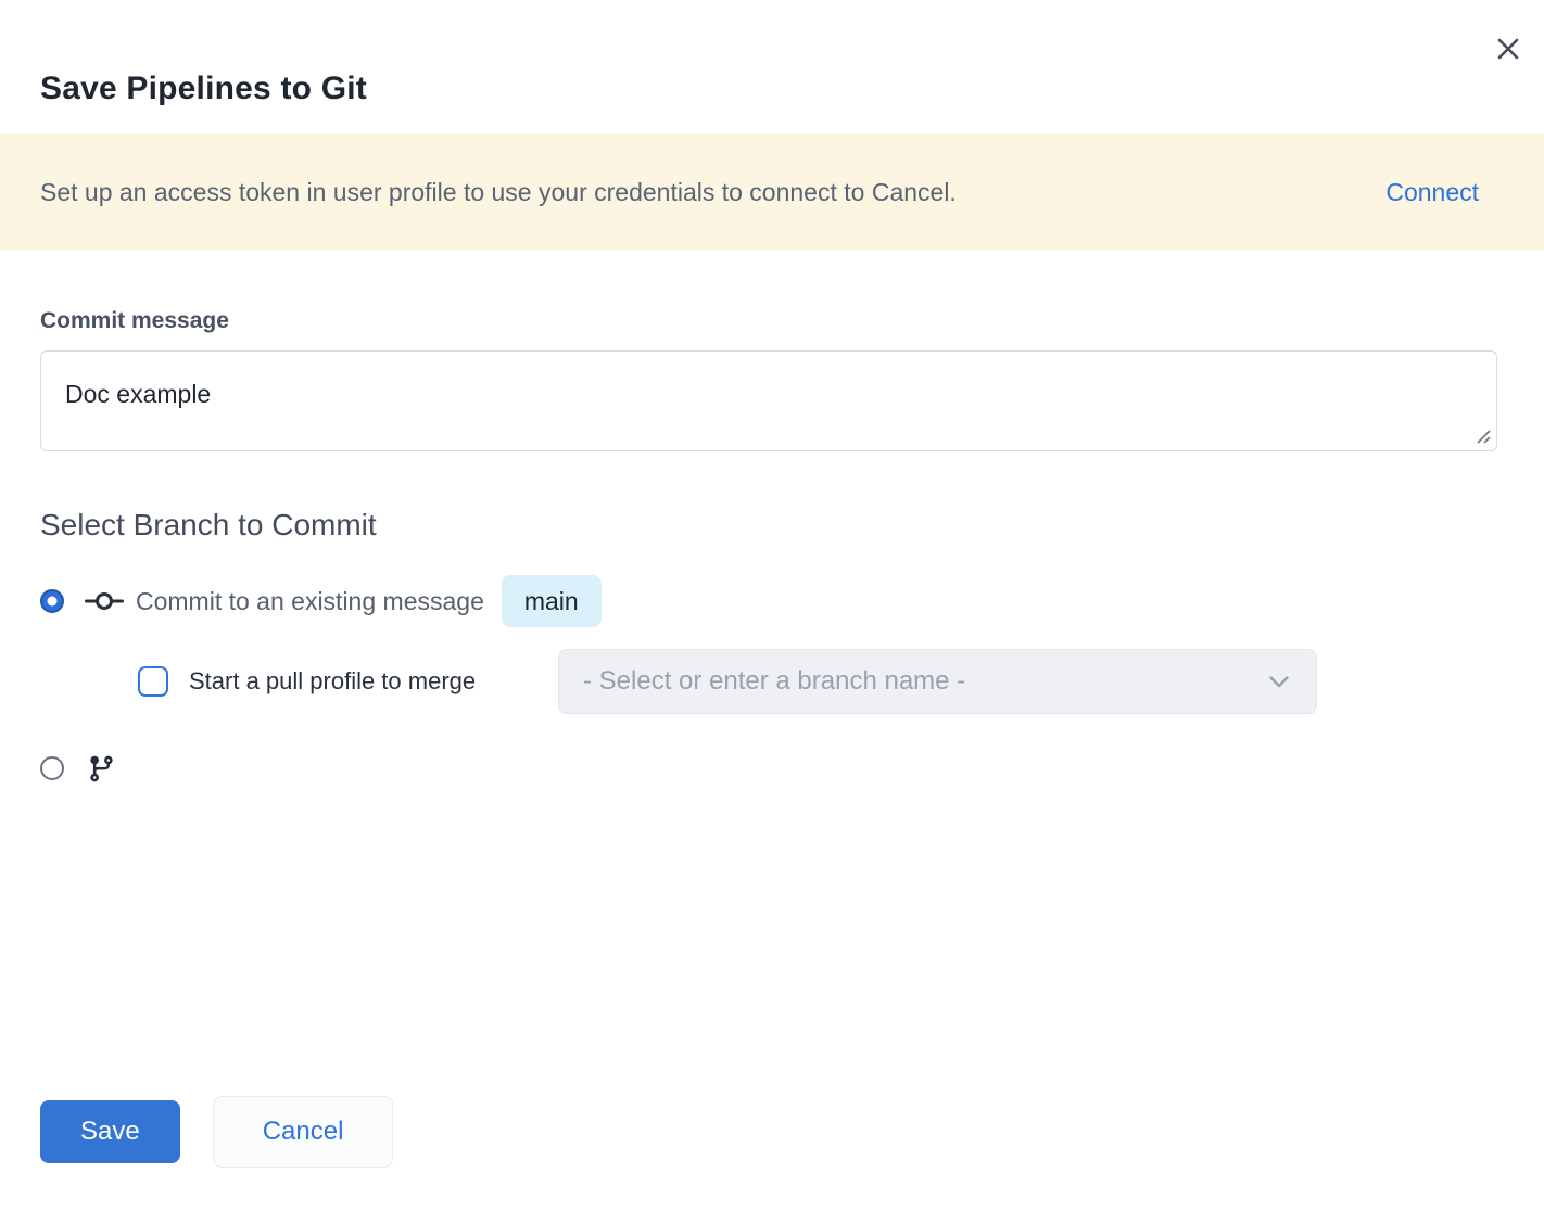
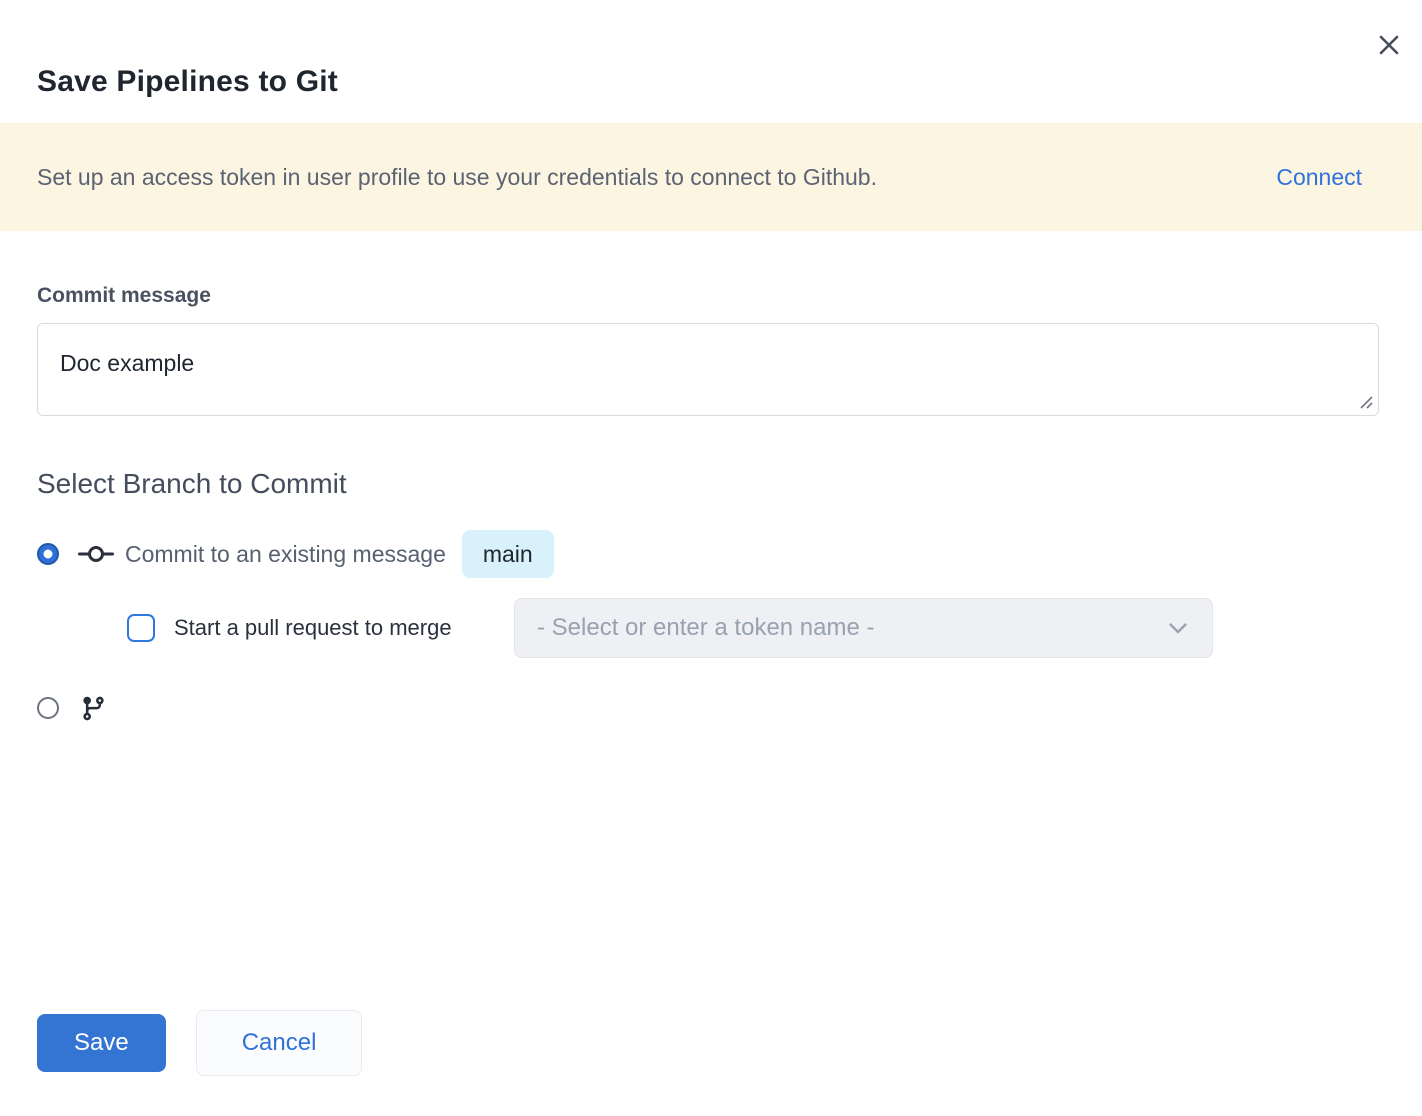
  Save Pipelines to Git
- Set up an access token in user profile to use your credentials to connect to Cancel.
+ Set up an access token in user profile to use your credentials to connect to Github.
  Connect
  Commit message
  Doc example
  Select Branch to Commit
  Commit to an existing message
  main
- Start a pull profile to merge
+ Start a pull request to merge
- - Select or enter a branch name -
+ - Select or enter a token name -
  Save
  Cancel
